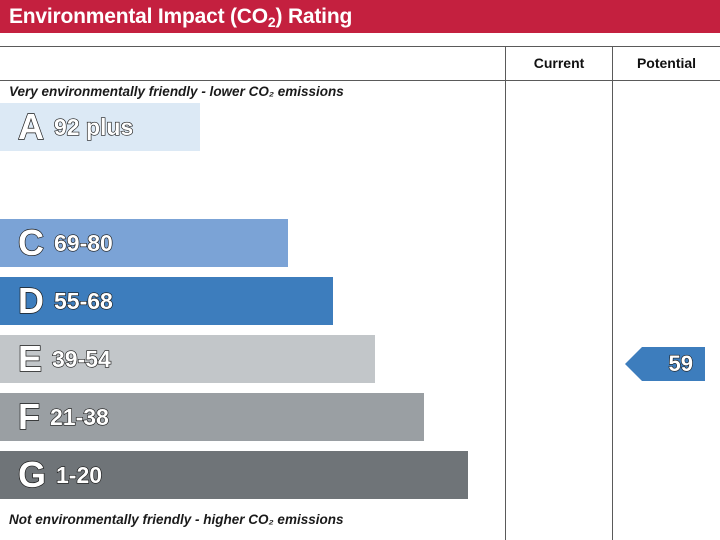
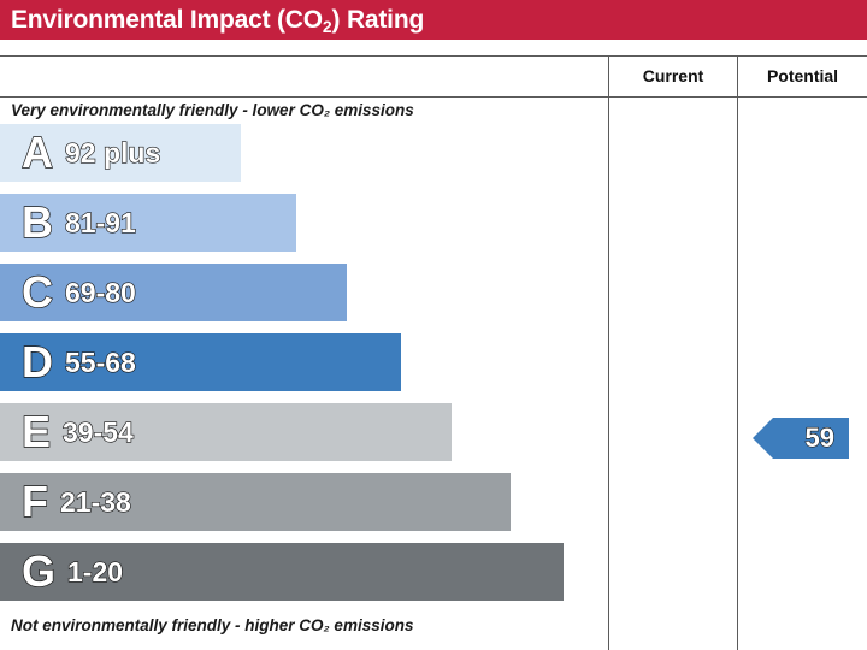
  Environmental Impact (CO2) Rating
  Current
  Potential
  Very environmentally friendly - lower CO₂ emissions
  Not environmentally friendly - higher CO₂ emissions
  A
  92 plus
+ B
+ 81-91
  C
  69-80
  D
  55-68
  E
  39-54
  F
  21-38
  G
  1-20
  59
